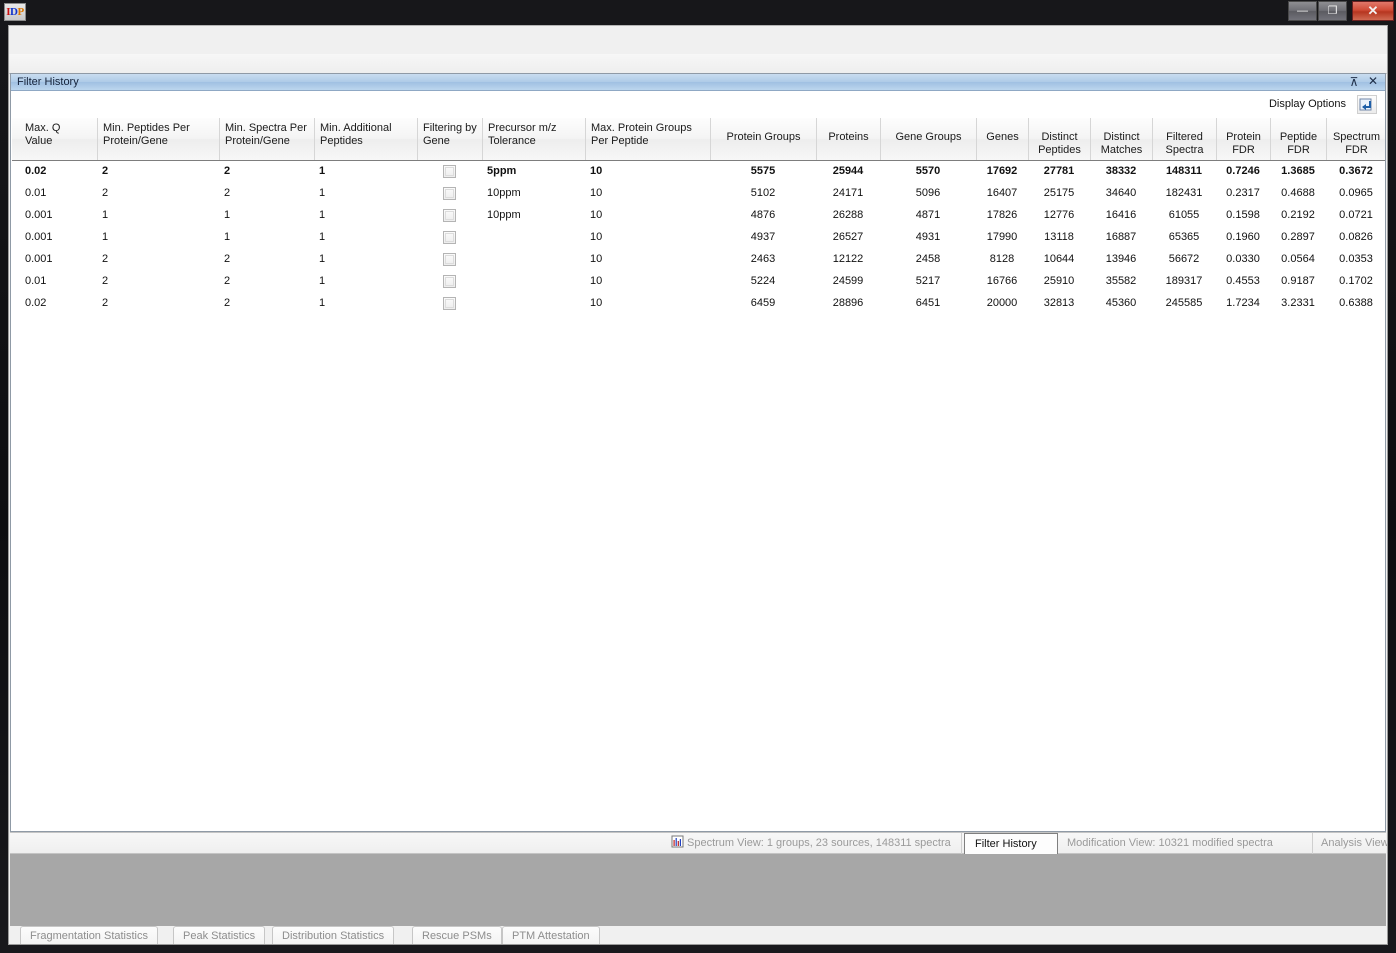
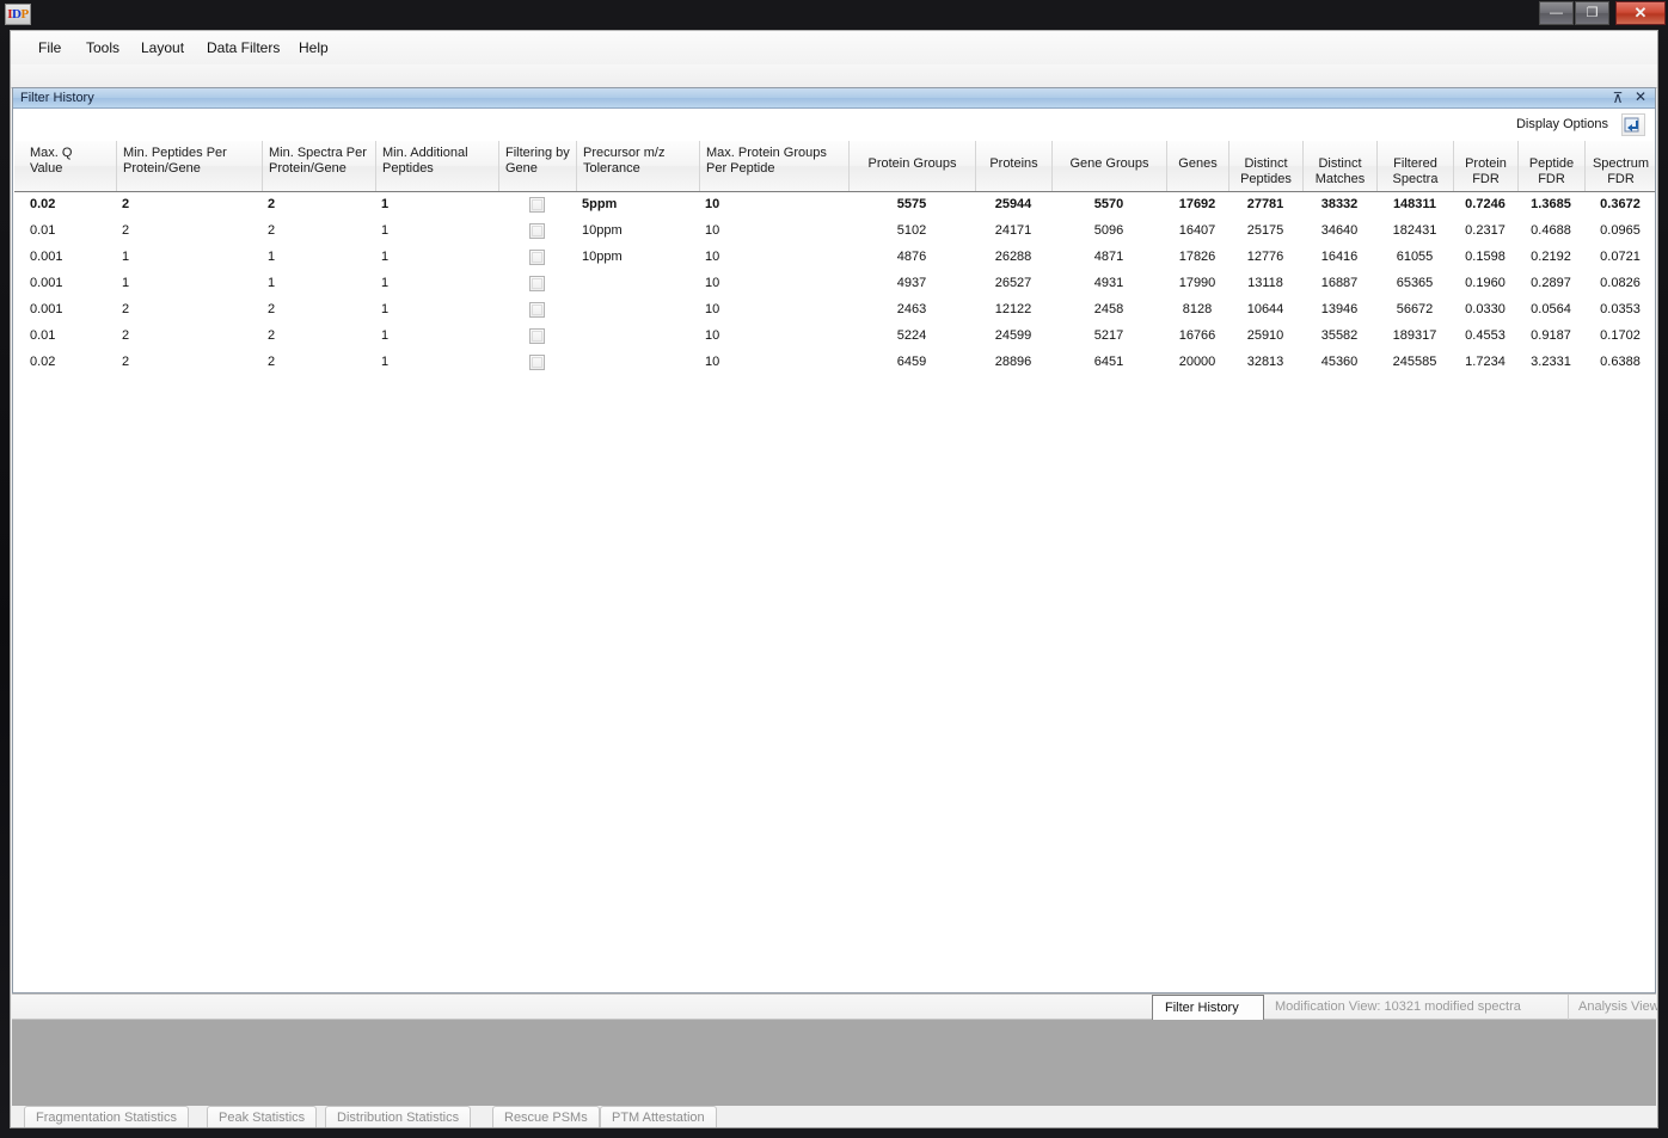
  IDP
  —
  ❐
  ✕
+ File
+ Tools
+ Layout
+ Data Filters
+ Help
  Filter History
  ⊼
  ✕
  Display Options
  Max. Q
  Value
  Min. Peptides Per
  Protein/Gene
  Min. Spectra Per
  Protein/Gene
  Min. Additional
  Peptides
  Filtering by
  Gene
  Precursor m/z
  Tolerance
  Max. Protein Groups
  Per Peptide
  Protein Groups
  Proteins
  Gene Groups
  Genes
  Distinct
  Peptides
  Distinct
  Matches
  Filtered
  Spectra
  Protein
  FDR
  Peptide
  FDR
  Spectrum
  FDR
  0.02
  2
  2
  1
  5ppm
  10
  5575
  25944
  5570
  17692
  27781
  38332
  148311
  0.7246
  1.3685
  0.3672
  0.01
  2
  2
  1
  10ppm
  10
  5102
  24171
  5096
  16407
  25175
  34640
  182431
  0.2317
  0.4688
  0.0965
  0.001
  1
  1
  1
  10ppm
  10
  4876
  26288
  4871
  17826
  12776
  16416
  61055
  0.1598
  0.2192
  0.0721
  0.001
  1
  1
  1
  10
  4937
  26527
  4931
  17990
  13118
  16887
  65365
  0.1960
  0.2897
  0.0826
  0.001
  2
  2
  1
  10
  2463
  12122
  2458
  8128
  10644
  13946
  56672
  0.0330
  0.0564
  0.0353
  0.01
  2
  2
  1
  10
  5224
  24599
  5217
  16766
  25910
  35582
  189317
  0.4553
  0.9187
  0.1702
  0.02
  2
  2
  1
  10
  6459
  28896
  6451
  20000
  32813
  45360
  245585
  1.7234
  3.2331
  0.6388
- Spectrum View: 1 groups, 23 sources, 148311 spectra
  Filter History
  Modification View: 10321 modified spectra
  Analysis View
  Fragmentation Statistics
  Peak Statistics
  Distribution Statistics
  Rescue PSMs
  PTM Attestation
